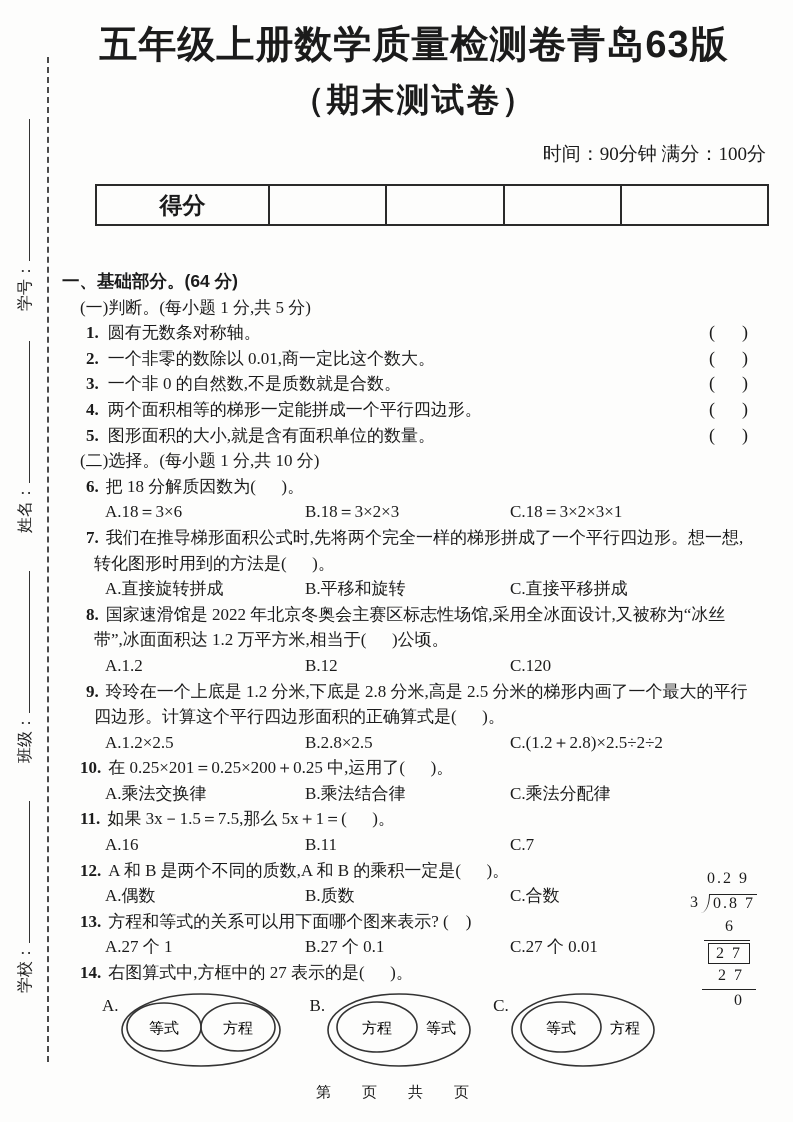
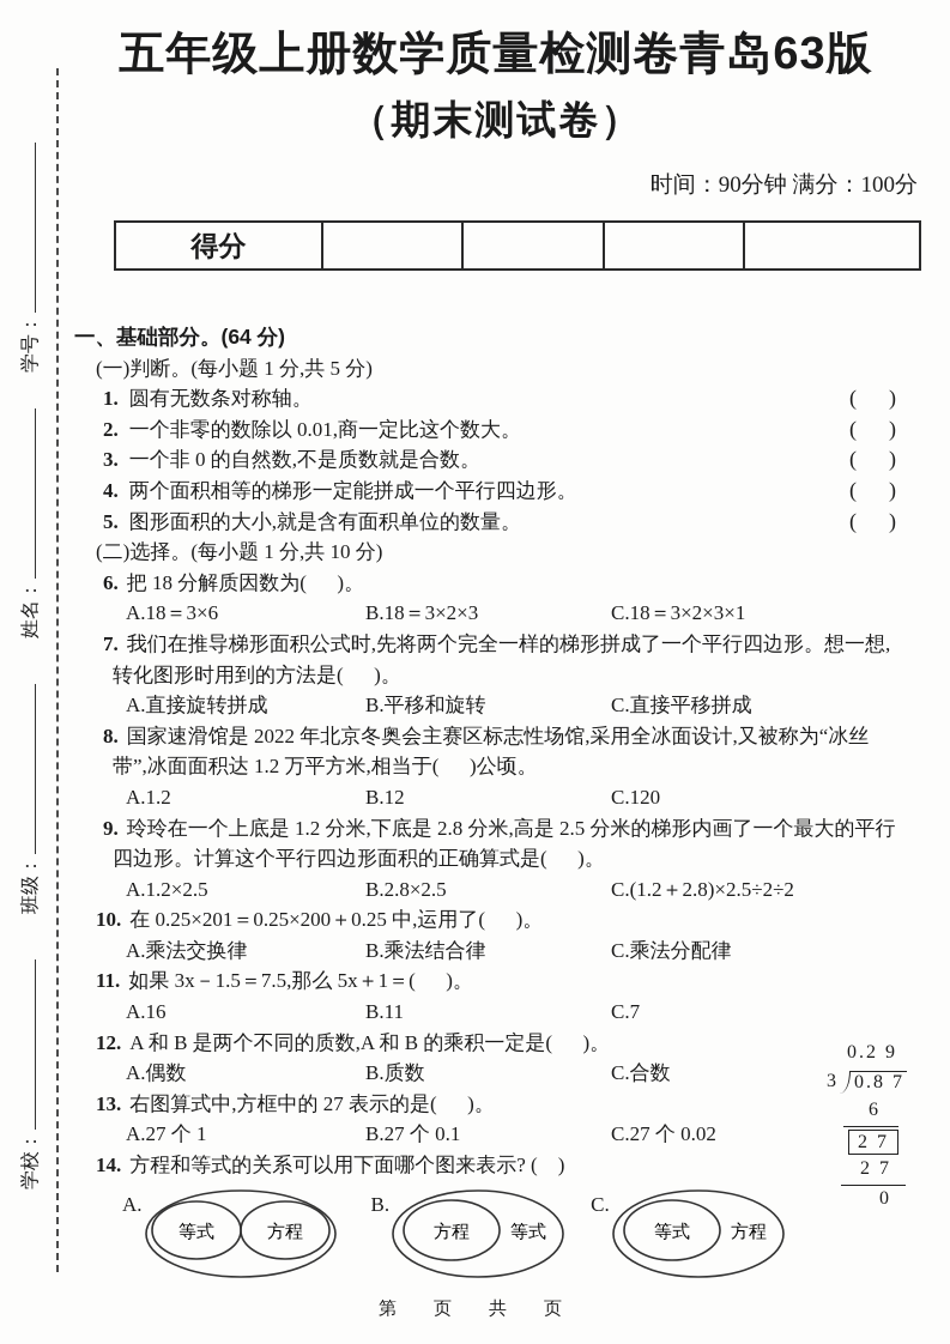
  五年级上册数学质量检测卷青岛63版
  （期末测试卷）
  时间：90分钟 满分：100分
  得分
  一、基础部分。(64 分)
  (一)判断。(每小题 1 分,共 5 分)
  1.
  圆有无数条对称轴。
  ( )
  2.
  一个非零的数除以 0.01,商一定比这个数大。
  ( )
  3.
  一个非 0 的自然数,不是质数就是合数。
  ( )
  4.
  两个面积相等的梯形一定能拼成一个平行四边形。
  ( )
  5.
  图形面积的大小,就是含有面积单位的数量。
  ( )
  (二)选择。(每小题 1 分,共 10 分)
  6. 把 18 分解质因数为( )。
  A.18＝3×6
  B.18＝3×2×3
  C.18＝3×2×3×1
  7. 我们在推导梯形面积公式时,先将两个完全一样的梯形拼成了一个平行四边形。想一想,
  转化图形时用到的方法是( )。
  A.直接旋转拼成
  B.平移和旋转
  C.直接平移拼成
  8. 国家速滑馆是 2022 年北京冬奥会主赛区标志性场馆,采用全冰面设计,又被称为“冰丝
  带”,冰面面积达 1.2 万平方米,相当于( )公顷。
  A.1.2
  B.12
  C.120
  9. 玲玲在一个上底是 1.2 分米,下底是 2.8 分米,高是 2.5 分米的梯形内画了一个最大的平行
  四边形。计算这个平行四边形面积的正确算式是( )。
  A.1.2×2.5
  B.2.8×2.5
  C.(1.2＋2.8)×2.5÷2÷2
  10. 在 0.25×201＝0.25×200＋0.25 中,运用了( )。
  A.乘法交换律
  B.乘法结合律
  C.乘法分配律
  11. 如果 3x－1.5＝7.5,那么 5x＋1＝( )。
  A.16
  B.11
  C.7
  12. A 和 B 是两个不同的质数,A 和 B 的乘积一定是( )。
  A.偶数
  B.质数
  C.合数
- 13. 方程和等式的关系可以用下面哪个图来表示? ( )
+ 13. 右图算式中,方框中的 27 表示的是( )。
  A.27 个 1
  B.27 个 0.1
- C.27 个 0.01
+ C.27 个 0.02
- 14. 右图算式中,方框中的 27 表示的是( )。
+ 14. 方程和等式的关系可以用下面哪个图来表示? ( )
  A.
  等式
  方程
  B.
  方程
  等式
  C.
  等式
  方程
  0.2 9
  3
  0.8 7
  6
  2 7
  2 7
  0
  第 页 共 页
